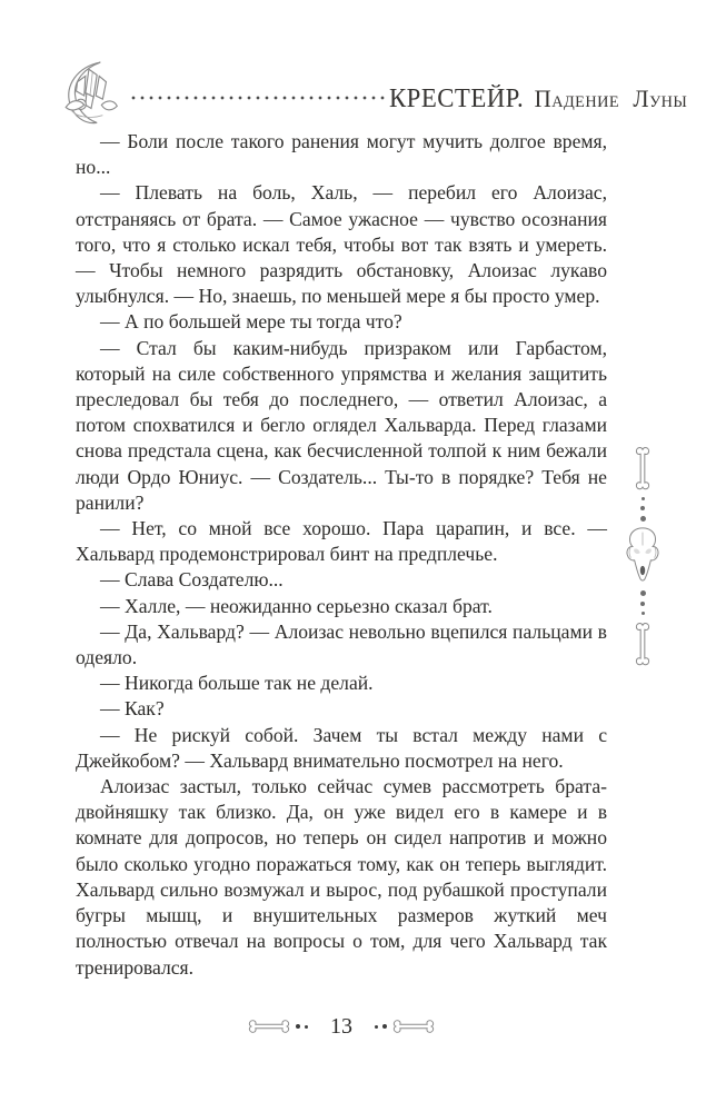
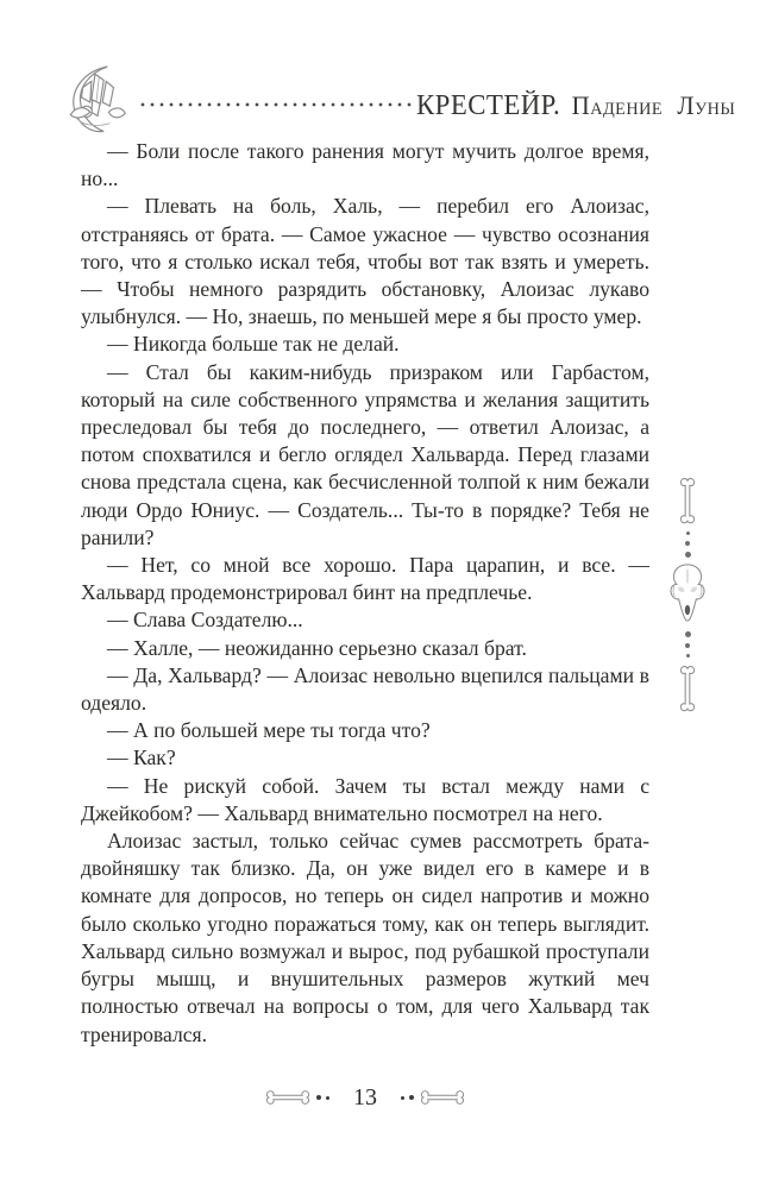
  КРЕСТЕЙР.
  Падение Луны
  — Боли после такого ранения могут мучить долгое время, но...
  — Плевать на боль, Халь, — перебил его Алоизас, отстраняясь от брата. — Самое ужасное — чувство осознания того, что я столько искал тебя, чтобы вот так взять и умереть. — Чтобы немного разрядить обстановку, Алоизас лукаво улыбнулся. — Но, знаешь, по меньшей мере я бы просто умер.
- — А по большей мере ты тогда что?
+ — Никогда больше так не делай.
  — Стал бы каким-нибудь призраком или Гарбастом, который на силе собственного упрямства и желания защитить преследовал бы тебя до последнего, — ответил Алоизас, а потом спохватился и бегло оглядел Хальварда. Перед глазами снова предстала сцена, как бесчисленной толпой к ним бежали люди Ордо Юниус. — Создатель... Ты-то в порядке? Тебя не ранили?
  — Нет, со мной все хорошо. Пара царапин, и все. — Хальвард продемонстрировал бинт на предплечье.
  — Слава Создателю...
  — Халле, — неожиданно серьезно сказал брат.
  — Да, Хальвард? — Алоизас невольно вцепился пальцами в одеяло.
- — Никогда больше так не делай.
+ — А по большей мере ты тогда что?
  — Как?
  — Не рискуй собой. Зачем ты встал между нами с Джейкобом? — Хальвард внимательно посмотрел на него.
  Алоизас застыл, только сейчас сумев рассмотреть брата-двойняшку так близко. Да, он уже видел его в камере и в комнате для допросов, но теперь он сидел напротив и можно было сколько угодно поражаться тому, как он теперь выглядит. Хальвард сильно возмужал и вырос, под рубашкой проступали бугры мышц, и внушительных размеров жуткий меч полностью отвечал на вопросы о том, для чего Хальвард так тренировался.
  13
